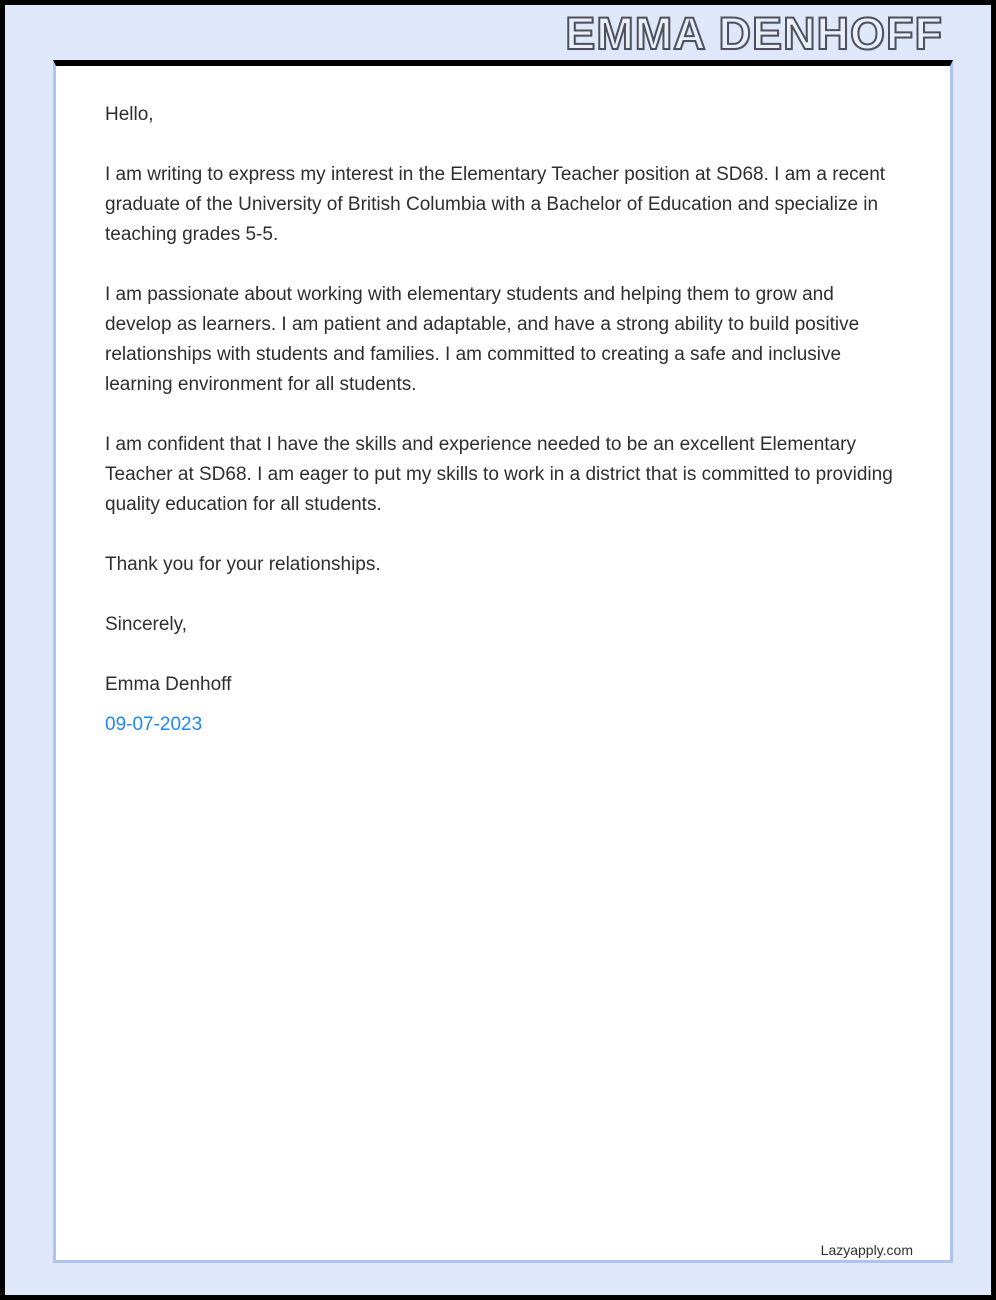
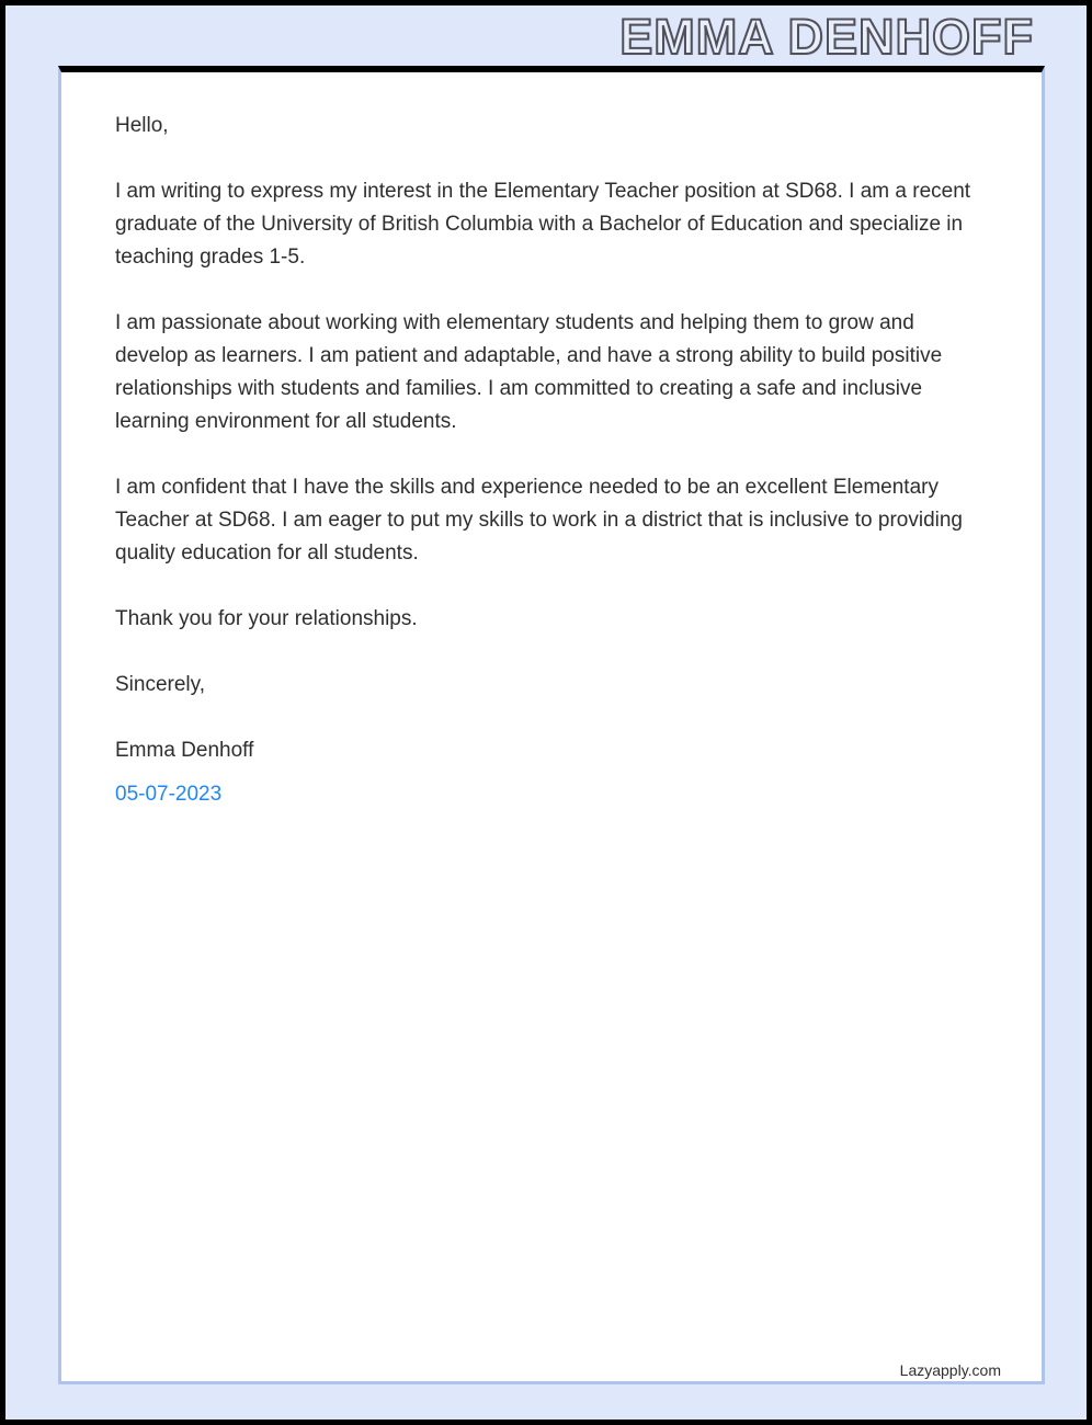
  EMMA DENHOFF
  Hello,
- I am writing to express my interest in the Elementary Teacher position at SD68. I am a recent graduate of the University of British Columbia with a Bachelor of Education and specialize in teaching grades 5-5.
+ I am writing to express my interest in the Elementary Teacher position at SD68. I am a recent graduate of the University of British Columbia with a Bachelor of Education and specialize in teaching grades 1-5.
  I am passionate about working with elementary students and helping them to grow and develop as learners. I am patient and adaptable, and have a strong ability to build positive relationships with students and families. I am committed to creating a safe and inclusive learning environment for all students.
- I am confident that I have the skills and experience needed to be an excellent Elementary Teacher at SD68. I am eager to put my skills to work in a district that is committed to providing quality education for all students.
+ I am confident that I have the skills and experience needed to be an excellent Elementary Teacher at SD68. I am eager to put my skills to work in a district that is inclusive to providing quality education for all students.
  Thank you for your relationships.
  Sincerely,
  Emma Denhoff
- 09-07-2023
+ 05-07-2023
  Lazyapply.com
